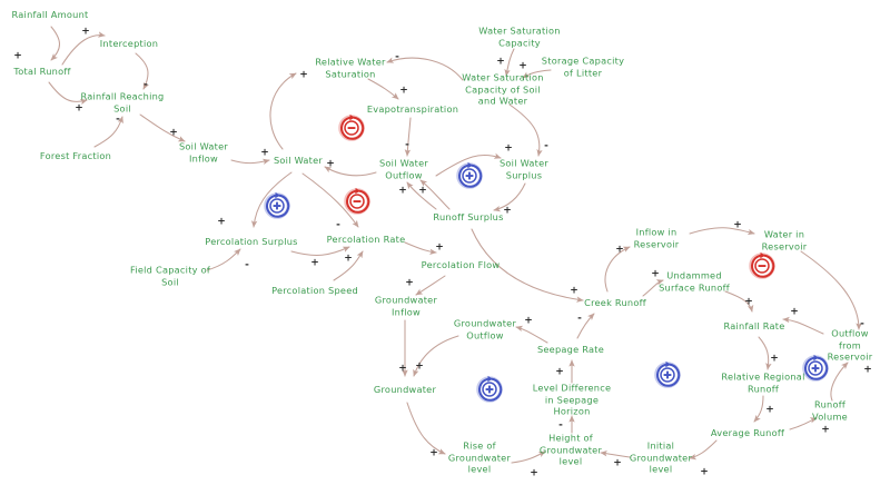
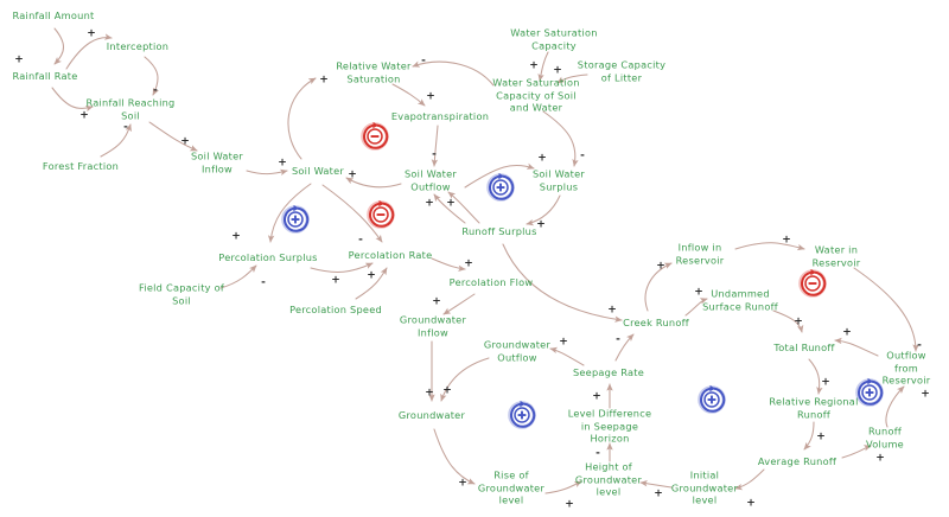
  Rainfall Amount
- Total Runoff
+ Rainfall Rate
  Interception
  Rainfall Reaching
  Soil
  Forest Fraction
  Soil Water
  Inflow
  Soil Water
  Relative Water
  Saturation
  Evapotranspiration
  Water Saturation
  Capacity
  Storage Capacity
  of Litter
  Water Saturation
  Capacity of Soil
  and Water
  Soil Water
  Outflow
  Soil Water
  Surplus
  Runoff Surplus
  Percolation Surplus
  Percolation Rate
  Field Capacity of
  Soil
  Percolation Speed
  Percolation Flow
  Groundwater
  Inflow
  Groundwater
  Outflow
  Groundwater
  Rise of
  Groundwater
  level
  Height of
  Groundwater
  level
  Initial
  Groundwater
  level
  Level Difference
  in Seepage
  Horizon
  Seepage Rate
  Creek Runoff
  Inflow in
  Reservoir
  Water in
  Reservoir
  Undammed
  Surface Runoff
- Rainfall Rate
+ Total Runoff
  Outflow from
  Reservoir
  Relative Regional
  Runoff
  Runoff Volume
  Average Runoff
  +
  +
  -
  +
  -
  +
  +
  +
  +
  -
  +
  +
  +
  -
  -
  +
  +
  +
  +
  +
  -
  +
  +
  -
  +
  +
  +
  +
  +
  -
  +
  -
  +
  +
  +
  +
  +
  +
  +
  +
  +
  -
  +
  +
  +
  +
  +
